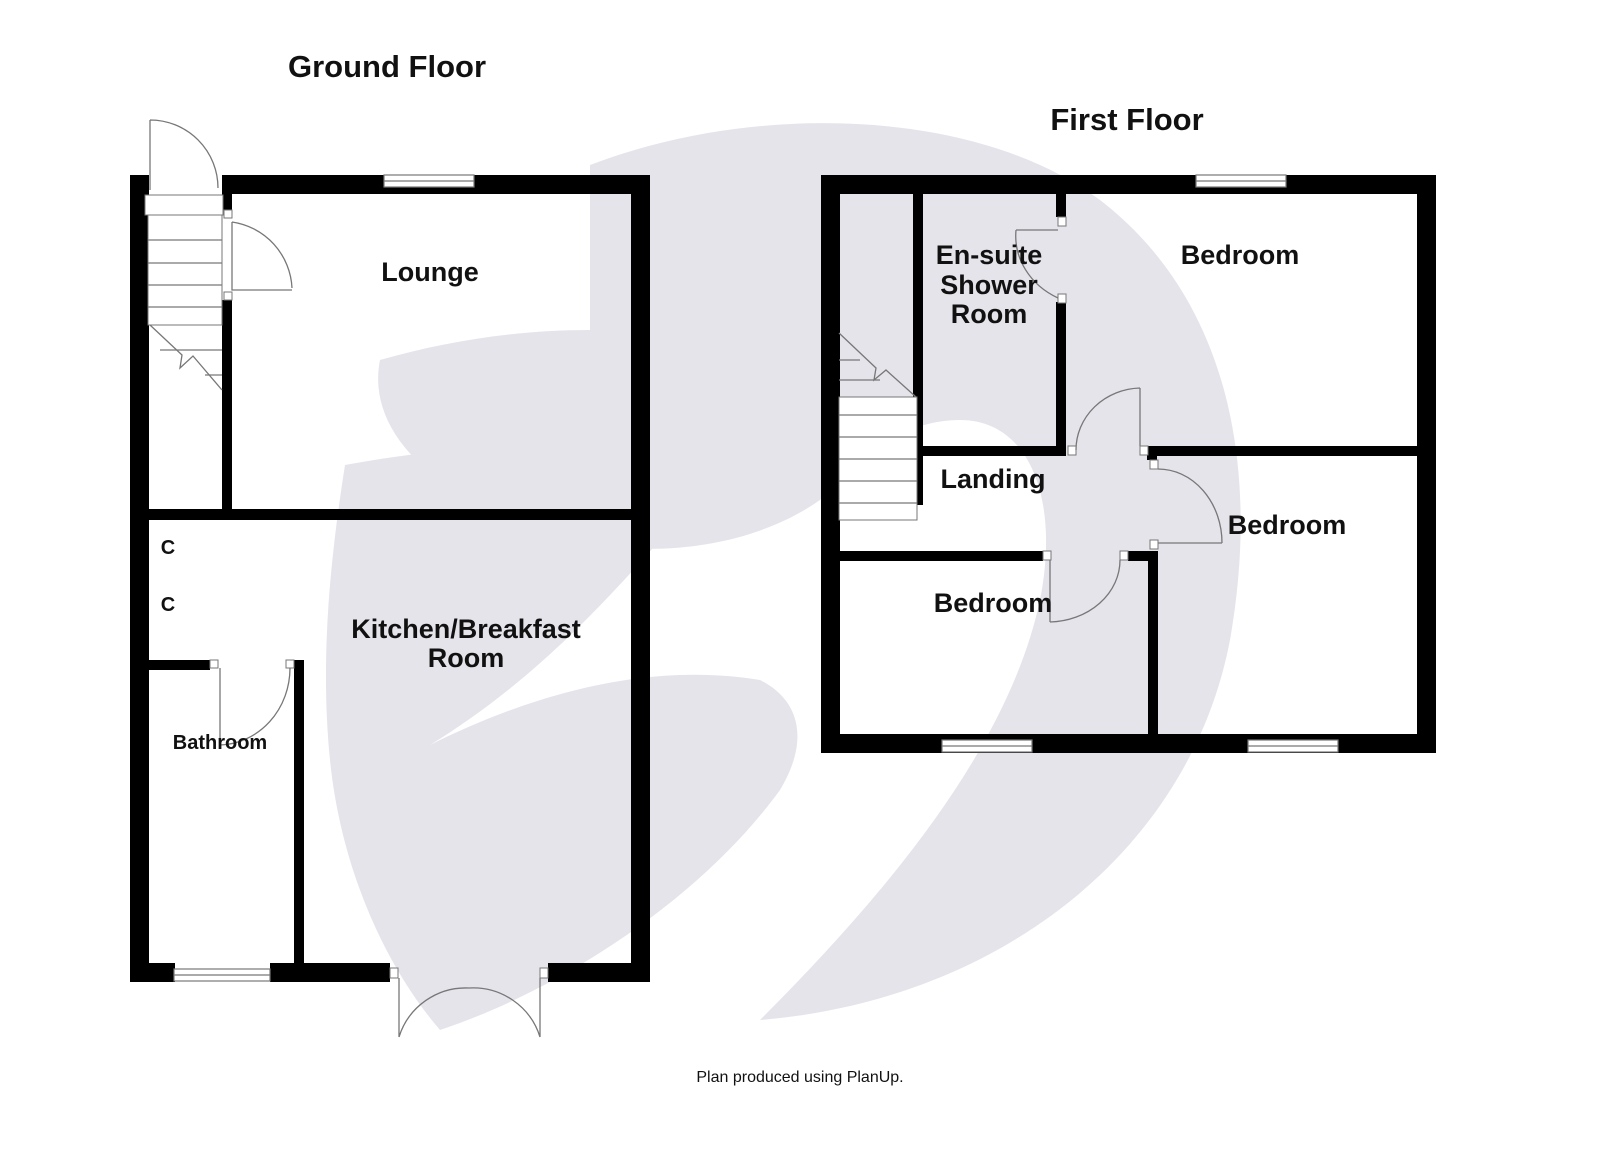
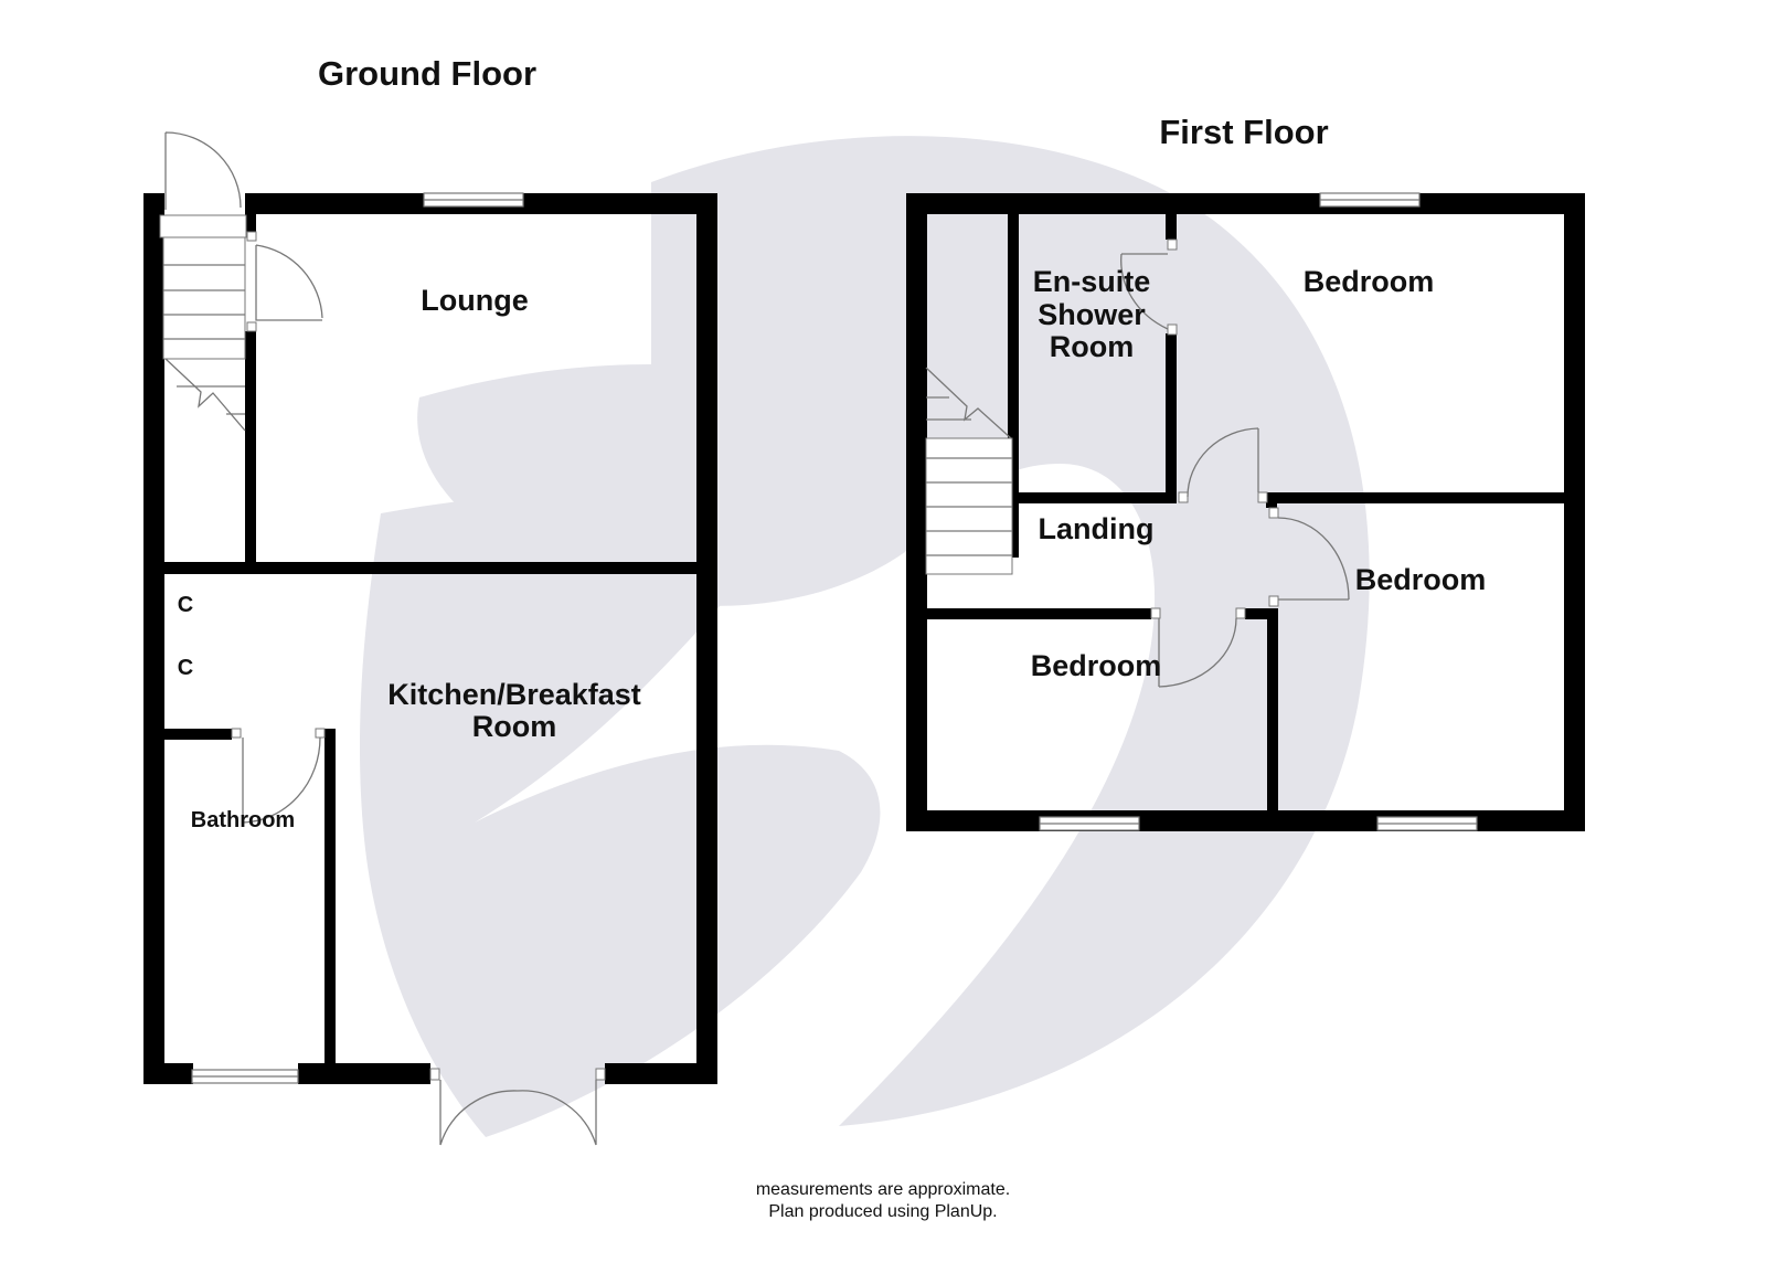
  Ground Floor
  Lounge
  Kitchen/Breakfast
  Room
  Bathroom
  C
  C
  First Floor
  En-suite
  Shower
  Room
  Bedroom
  Landing
  Bedroom
  Bedroom
+ measurements are approximate.
  Plan produced using PlanUp.
